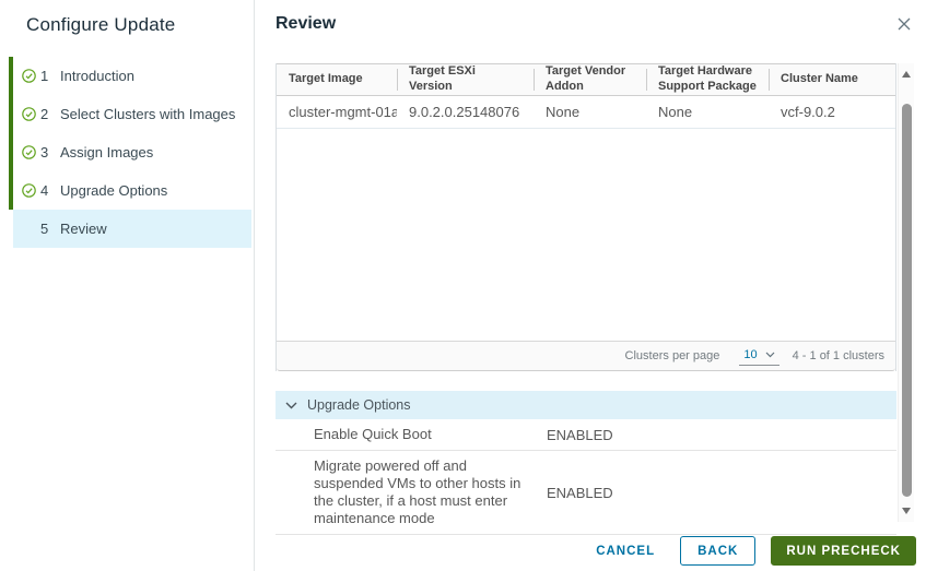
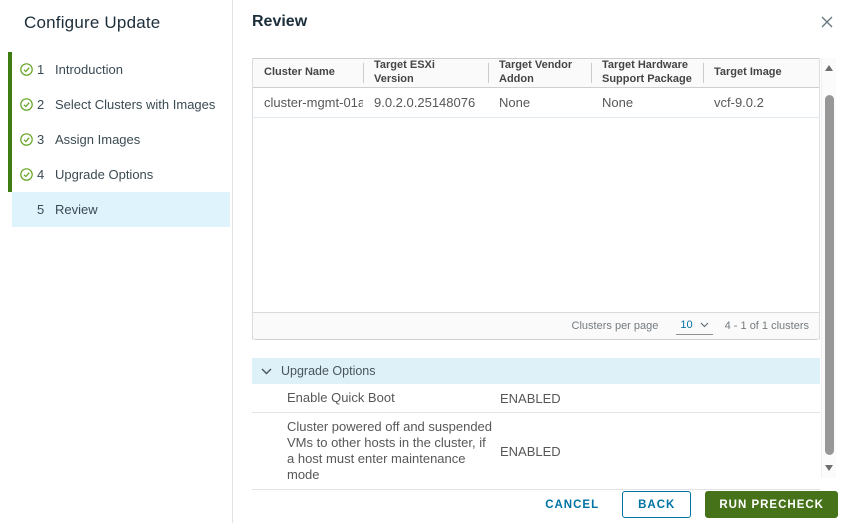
  Configure Update
  1
  Introduction
  2
  Select Clusters with Images
  3
  Assign Images
  4
  Upgrade Options
  5
  Review
  Review
- Target Image
+ Cluster Name
  Target ESXi Version
  Target Vendor Addon
  Target Hardware Support Package
- Cluster Name
+ Target Image
  cluster-mgmt-01a
  9.0.2.0.25148076
  None
  None
  vcf-9.0.2
  Clusters per page
  10
  4 - 1 of 1 clusters
  Upgrade Options
  Enable Quick Boot
  ENABLED
- Migrate powered off and suspended VMs to other hosts in the cluster, if a host must enter maintenance mode
+ Cluster powered off and suspended VMs to other hosts in the cluster, if a host must enter maintenance mode
  ENABLED
  CANCEL
  BACK
  RUN PRECHECK
